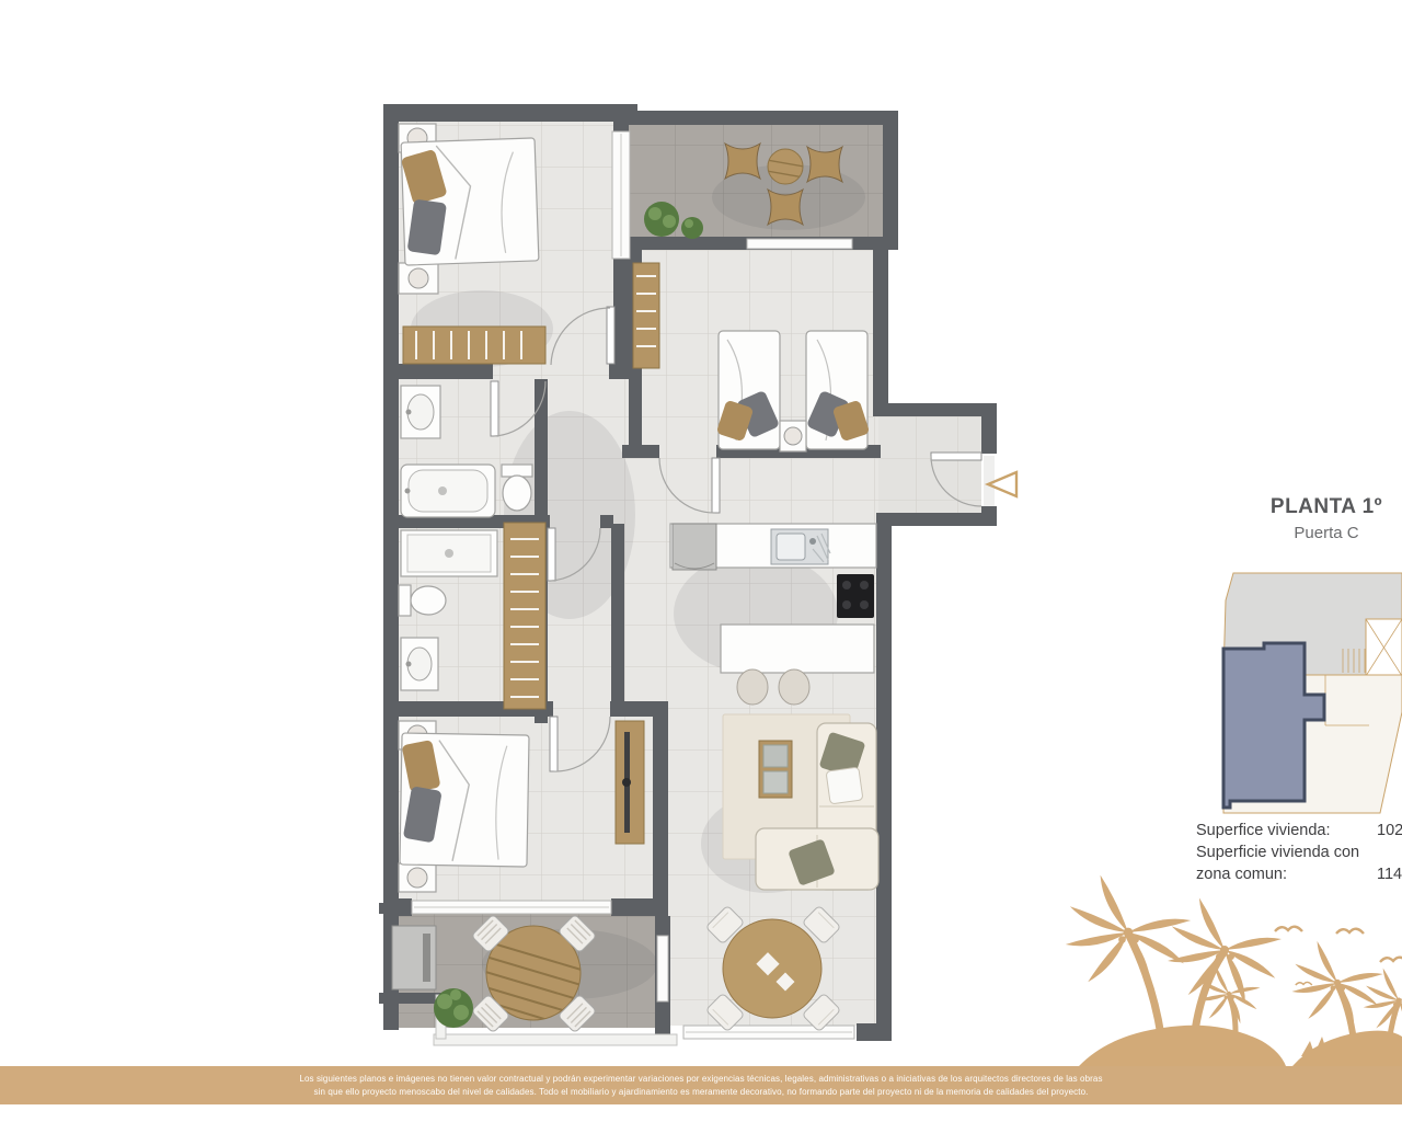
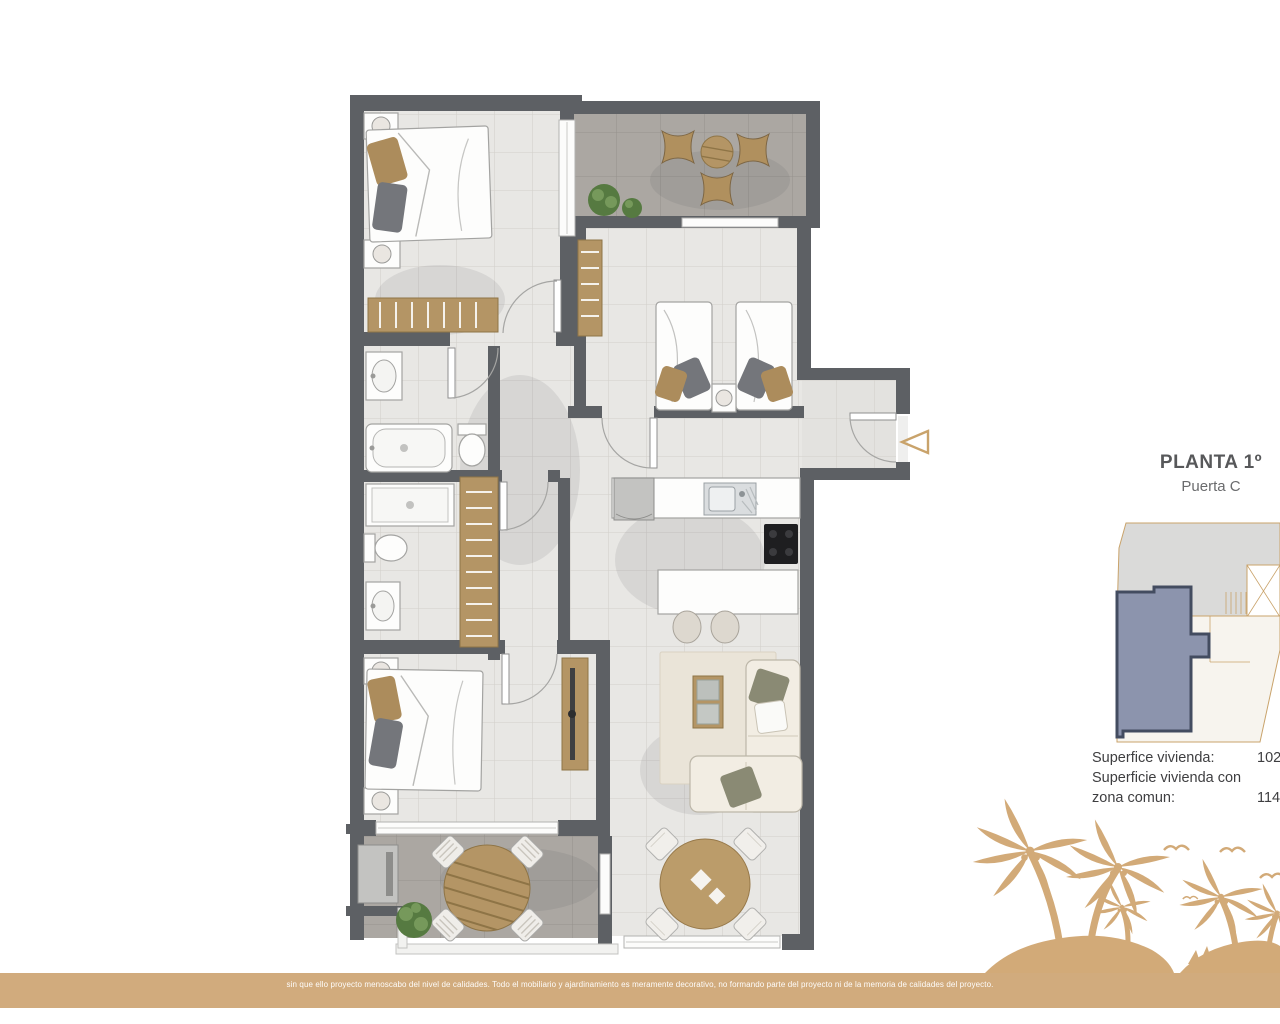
  PLANTA 1º
  Puerta C
  Superfice vivienda:
  102
  Superficie vivienda con
  zona comun:
  114
- Los siguientes planos e imágenes no tienen valor contractual y podrán experimentar variaciones por exigencias técnicas, legales, administrativas o a iniciativas de los arquitectos directores de las obras
  sin que ello proyecto menoscabo del nivel de calidades. Todo el mobiliario y ajardinamiento es meramente decorativo, no formando parte del proyecto ni de la memoria de calidades del proyecto.
